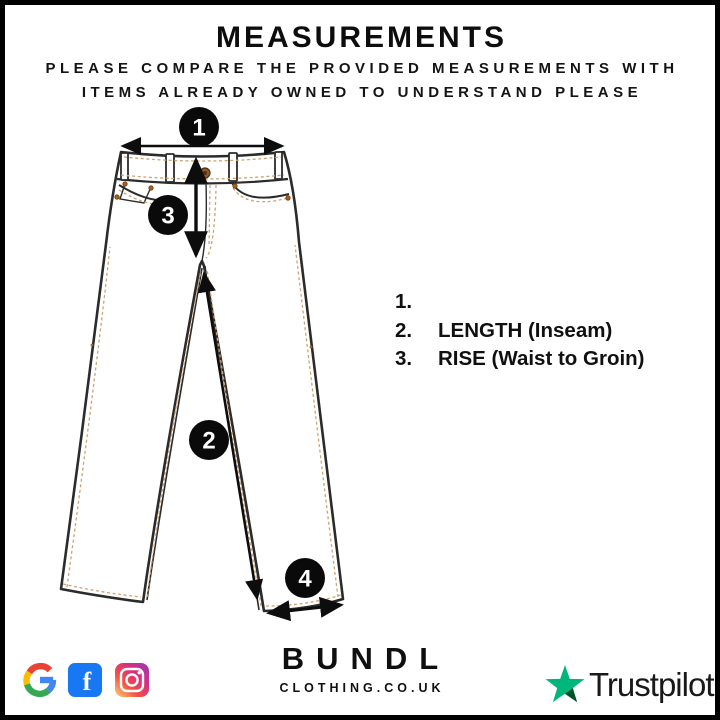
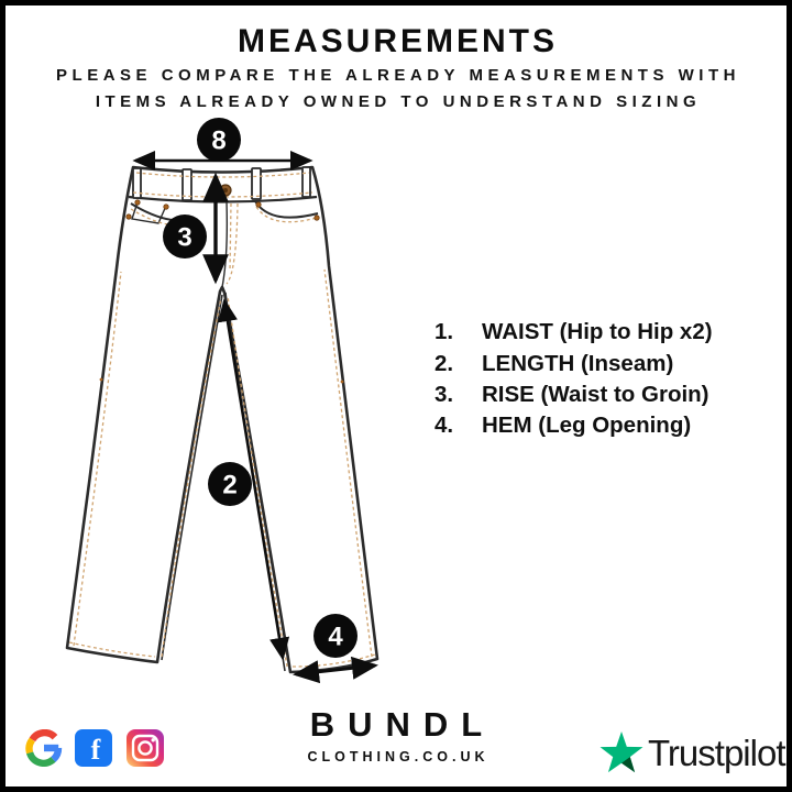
  MEASUREMENTS
- PLEASE COMPARE THE PROVIDED MEASUREMENTS WITH
+ PLEASE COMPARE THE ALREADY MEASUREMENTS WITH
- ITEMS ALREADY OWNED TO UNDERSTAND PLEASE
+ ITEMS ALREADY OWNED TO UNDERSTAND SIZING
- 1
+ 8
  3
  2
  4
  1.
+ WAIST (Hip to Hip x2)
  2.
  LENGTH (Inseam)
  3.
  RISE (Waist to Groin)
+ 4.
+ HEM (Leg Opening)
  f
  BUNDL
  CLOTHING.CO.UK
  Trustpilot
